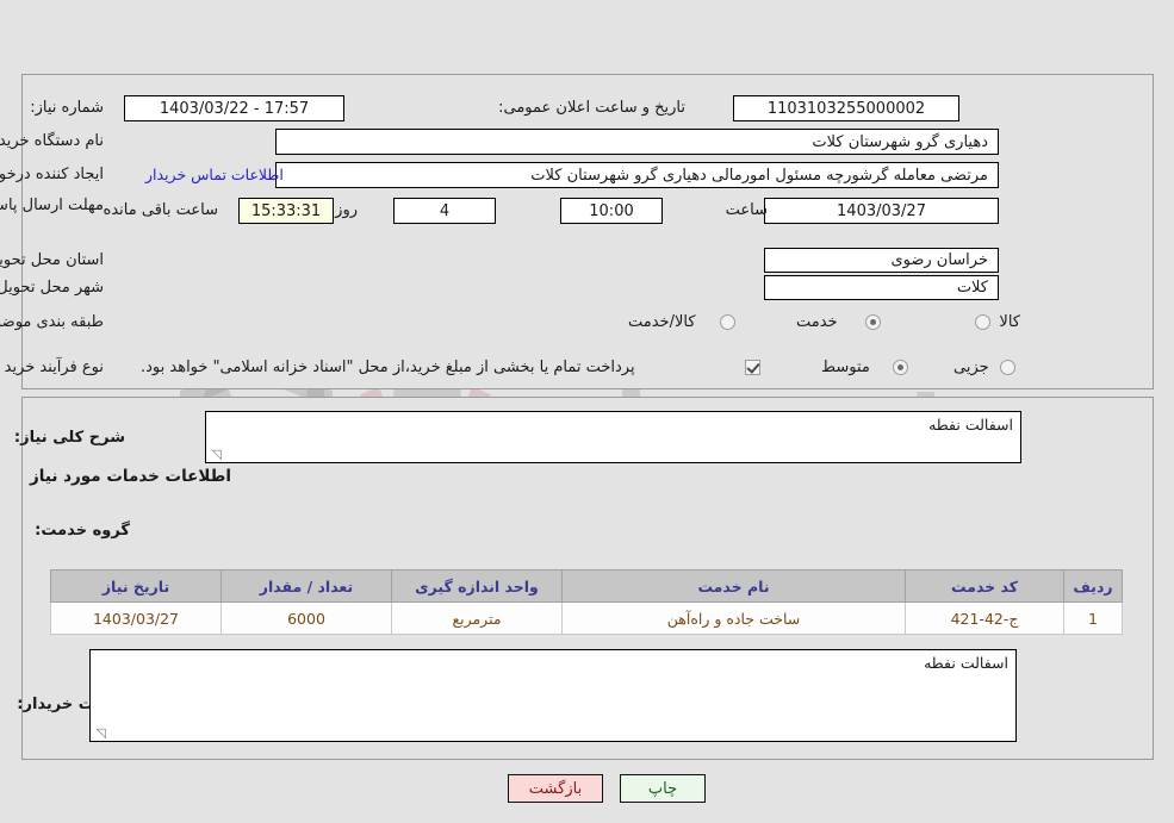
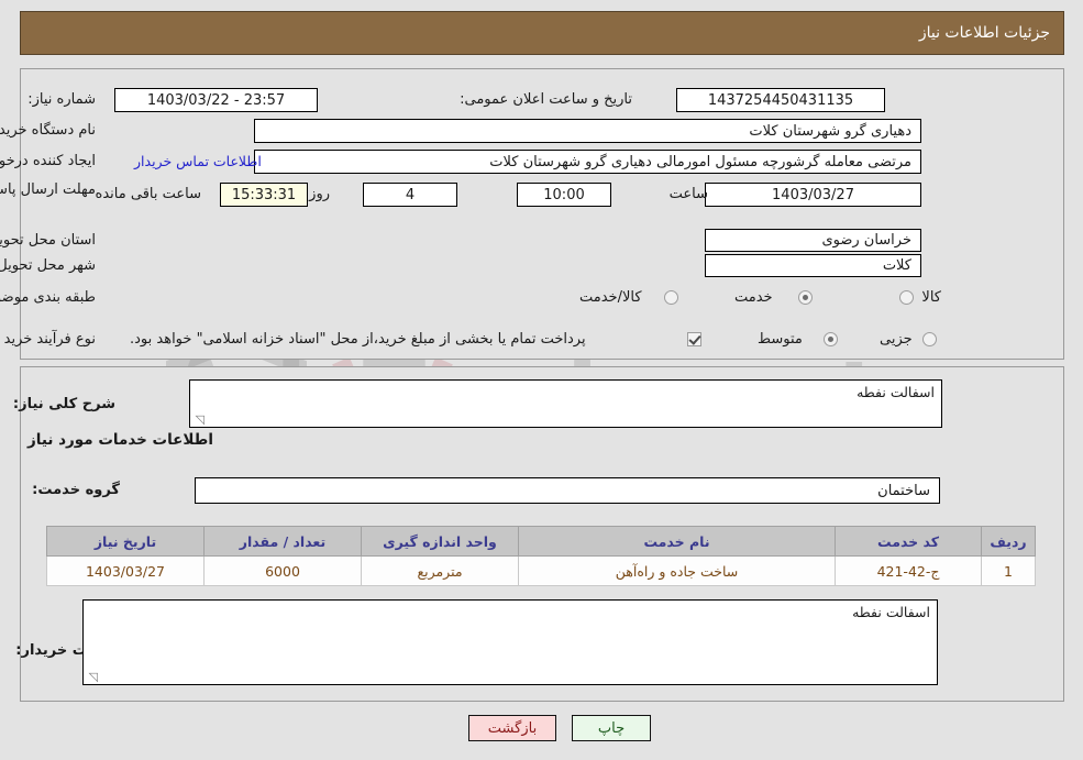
+ جزئیات اطلاعات نیاز
  شماره نیاز:
- 1103103255000002
+ 1437254450431135
  تاریخ و ساعت اعلان عمومی:
- 17:57 - 1403/03/22
+ 23:57 - 1403/03/22
  نام دستگاه خرید
  دهیاری گرو شهرستان کلات
  ایجاد کننده درخو
  مرتضی معامله گرشورچه مسئول امورمالی دهیاری گرو شهرستان کلات
  اطلاعات تماس خریدار
  1403/03/27
  ساعت
  10:00
  4
  روز
  15:33:31
  ساعت باقی مانده
  استان محل تحوی
  خراسان رضوی
  شهر محل تحویل
  کلات
  طبقه بندی موض
  کالا
  خدمت
  کالا/خدمت
  نوع فرآیند خرید
  جزیی
  متوسط
  پرداخت تمام یا بخشی از مبلغ خرید،از محل "اسناد خزانه اسلامی" خواهد بود.
  شرح کلی نیاز:
  اسفالت نفطه
  ◹
  اطلاعات خدمات مورد نیاز
  گروه خدمت:
+ ساختمان
  ردیف	کد خدمت	نام خدمت	واحد اندازه گیری	تعداد / مقدار	تاریخ نیاز
  1	ج-42-421	ساخت جاده و راه‌آهن	مترمربع	6000	1403/03/27
  اسفالت نفطه
  ◹
  چاپ
  بازگشت
